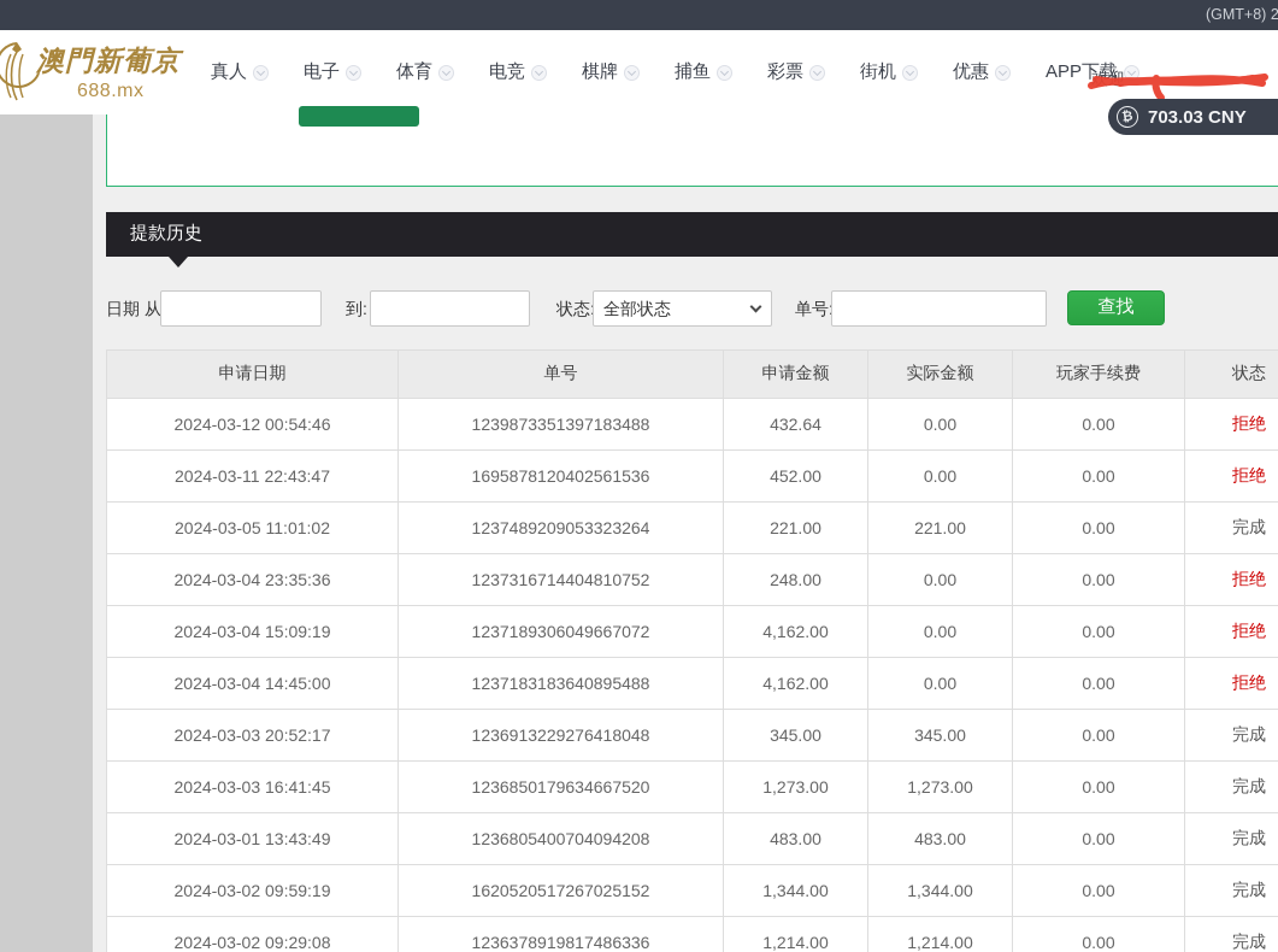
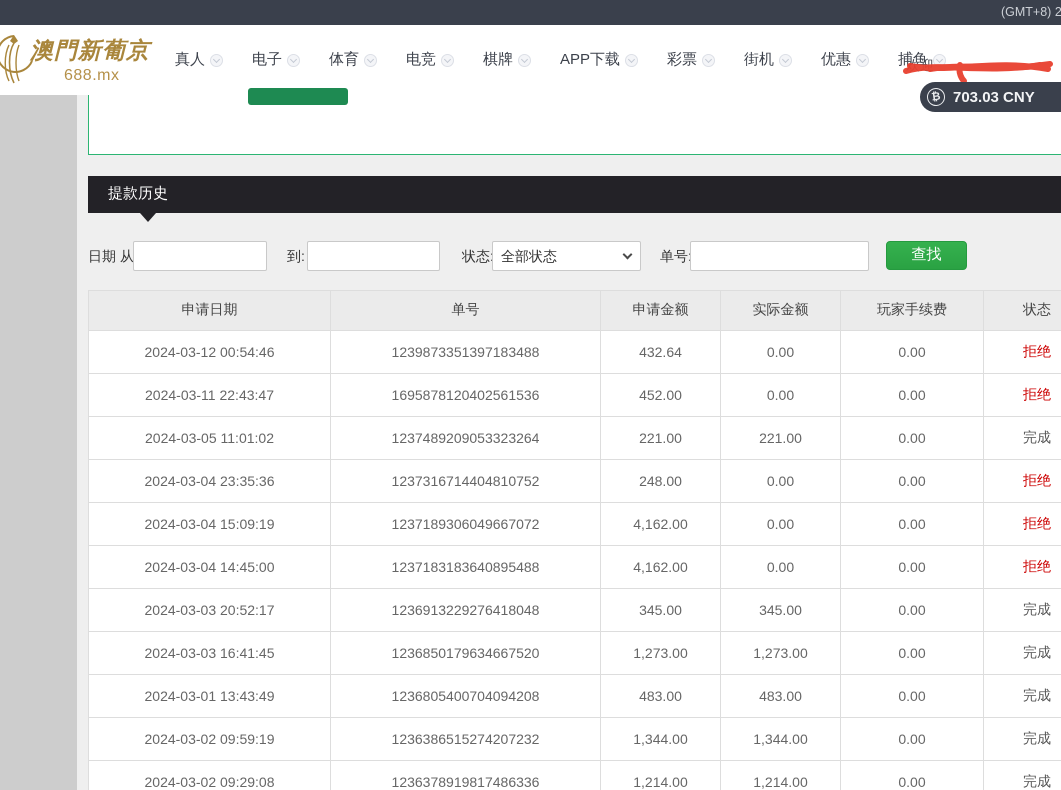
  (GMT+8) 2
  澳門新葡京
  688.mx
  真人
  电子
  体育
  电竞
  棋牌
- 捕鱼
+ APP下载
  彩票
  街机
  优惠
- APP下载
+ 捕鱼
  703.03 CNY
  提款历史
  日期 从
  到:
  全部状态
  查找
  申请日期	单号	申请金额	实际金额	玩家手续费	状态
  2024-03-12 00:54:46	1239873351397183488	432.64	0.00	0.00	拒绝
  2024-03-11 22:43:47	1695878120402561536	452.00	0.00	0.00	拒绝
  2024-03-05 11:01:02	1237489209053323264	221.00	221.00	0.00	完成
  2024-03-04 23:35:36	1237316714404810752	248.00	0.00	0.00	拒绝
  2024-03-04 15:09:19	1237189306049667072	4,162.00	0.00	0.00	拒绝
  2024-03-04 14:45:00	1237183183640895488	4,162.00	0.00	0.00	拒绝
  2024-03-03 20:52:17	1236913229276418048	345.00	345.00	0.00	完成
  2024-03-03 16:41:45	1236850179634667520	1,273.00	1,273.00	0.00	完成
  2024-03-01 13:43:49	1236805400704094208	483.00	483.00	0.00	完成
- 2024-03-02 09:59:19	1620520517267025152	1,344.00	1,344.00	0.00	完成
+ 2024-03-02 09:59:19	1236386515274207232	1,344.00	1,344.00	0.00	完成
  2024-03-02 09:29:08	1236378919817486336	1,214.00	1,214.00	0.00	完成
